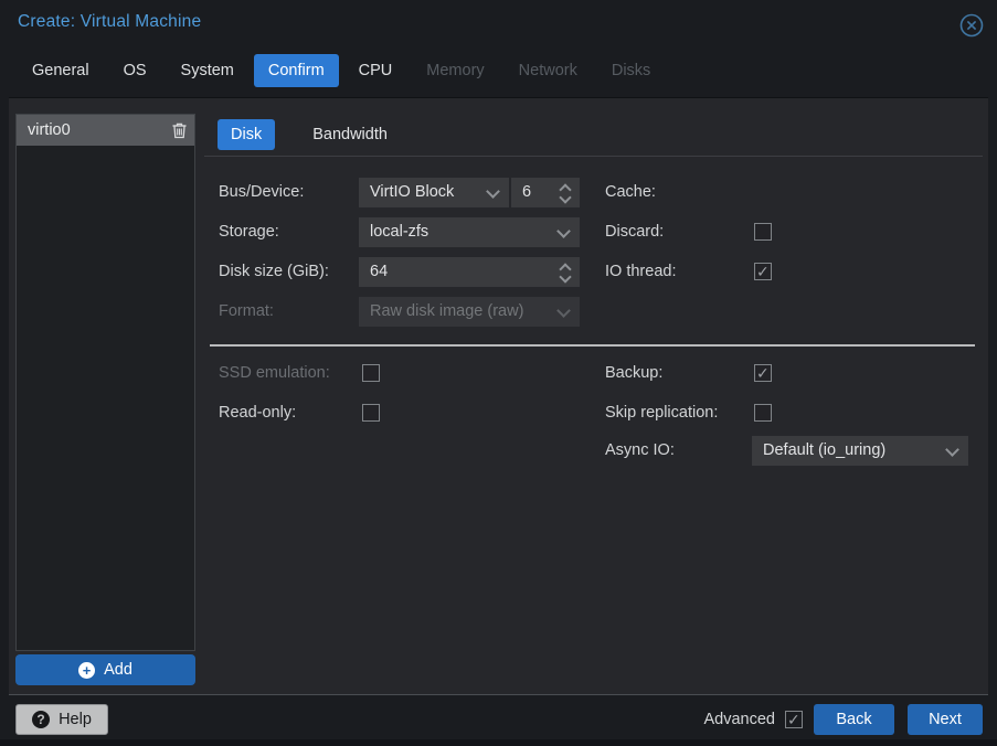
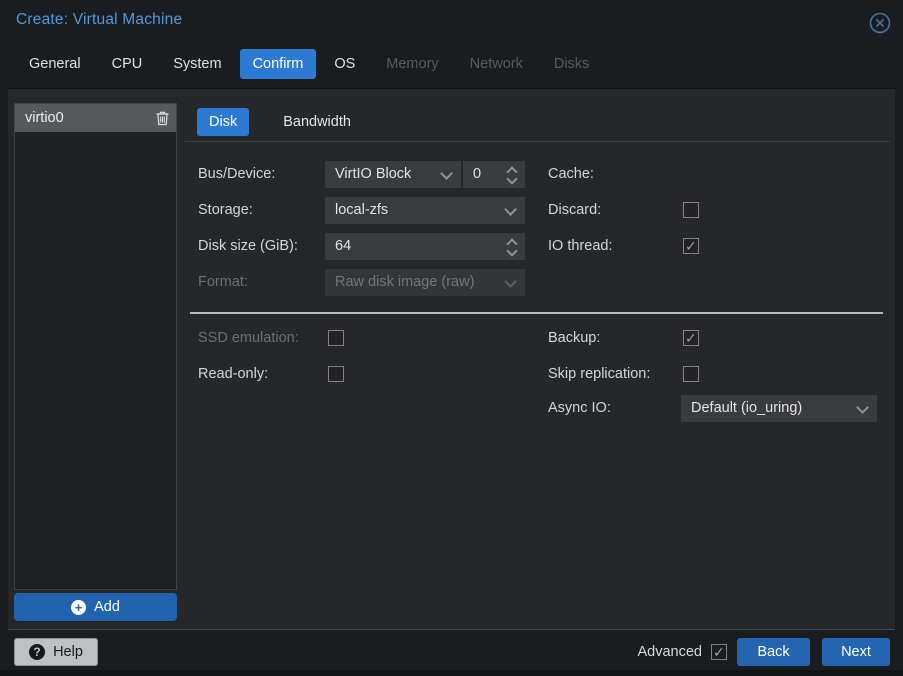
  Create: Virtual Machine
  General
- OS
+ CPU
  System
  Confirm
- CPU
+ OS
  Memory
  Network
  Disks
  virtio0
  +
  Add
  Disk
  Bandwidth
  Bus/Device:
  VirtIO Block
- 6
+ 0
  Cache:
  Storage:
  local-zfs
  Discard:
  Disk size (GiB):
  64
  IO thread:
  Format:
  Raw disk image (raw)
  SSD emulation:
  Backup:
  Read-only:
  Skip replication:
  Async IO:
  Default (io_uring)
  ?
  Help
  Advanced
  Back
  Next
